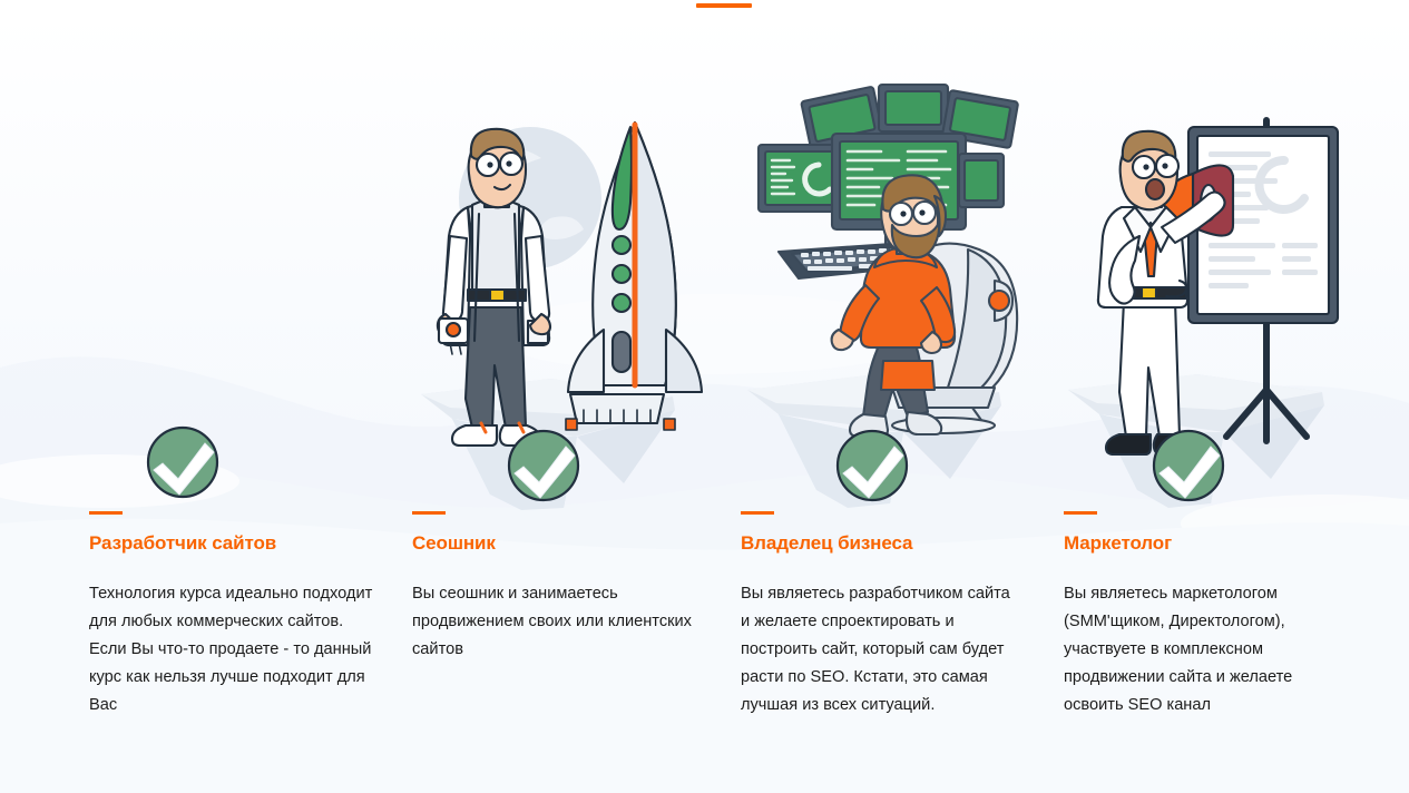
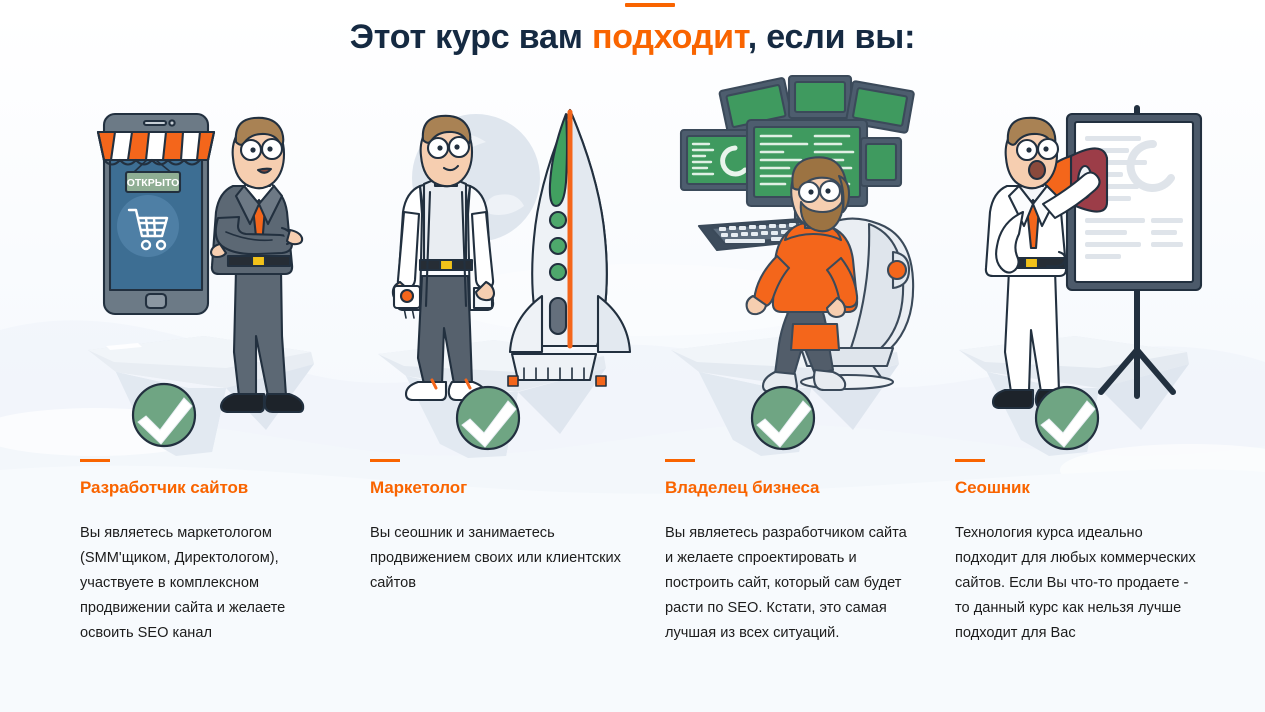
+ Этот курс вам подходит, если вы:
+ ОТКРЫТО
  Разработчик сайтов
- Технология курса идеально подходит для любых коммерческих сайтов. Если Вы что-то продаете - то данный курс как нельзя лучше подходит для Вас
+ Вы являетесь маркетологом (SMM'щиком, Директологом), участвуете в комплексном продвижении сайта и желаете освоить SEO канал
- Сеошник
+ Маркетолог
  Вы сеошник и занимаетесь продвижением своих или клиентских сайтов
  Владелец бизнеса
  Вы являетесь разработчиком сайта и желаете спроектировать и построить сайт, который сам будет расти по SEO. Кстати, это самая лучшая из всех ситуаций.
- Маркетолог
+ Сеошник
- Вы являетесь маркетологом (SMM'щиком, Директологом), участвуете в комплексном продвижении сайта и желаете освоить SEO канал
+ Технология курса идеально подходит для любых коммерческих сайтов. Если Вы что-то продаете - то данный курс как нельзя лучше подходит для Вас
